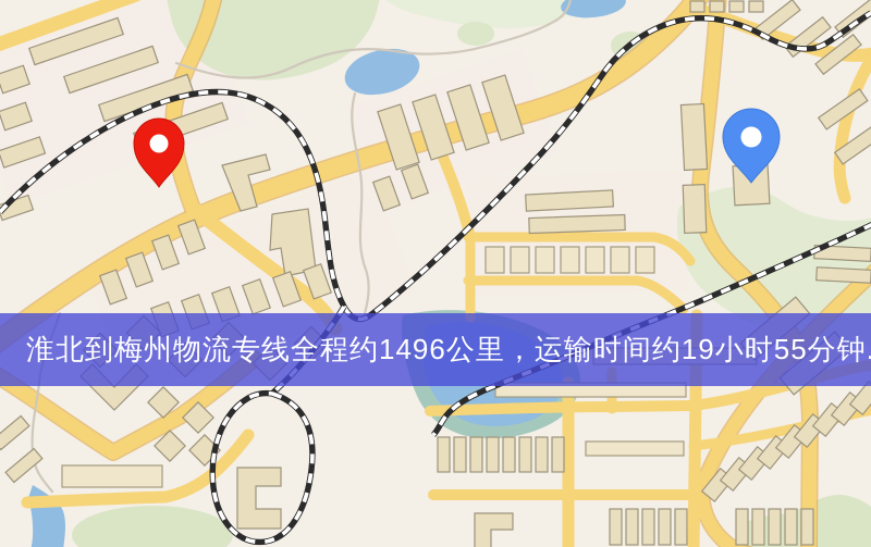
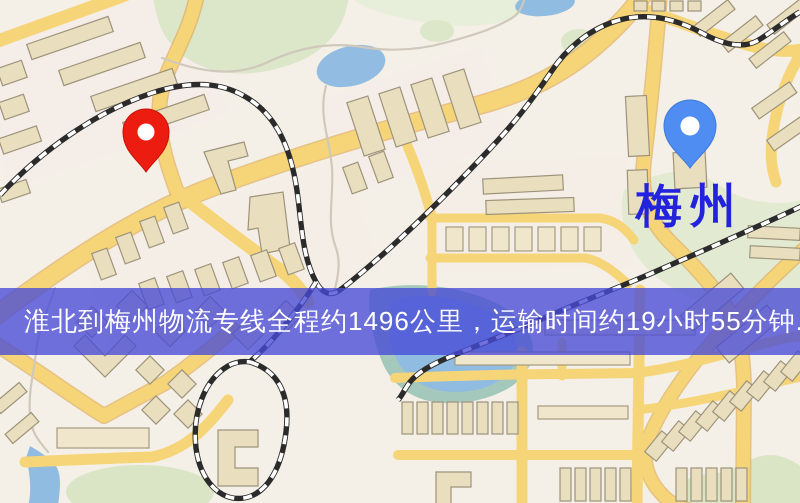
+ 梅州
  淮北到梅州物流专线全程约1496公里，运输时间约19小时55分钟
